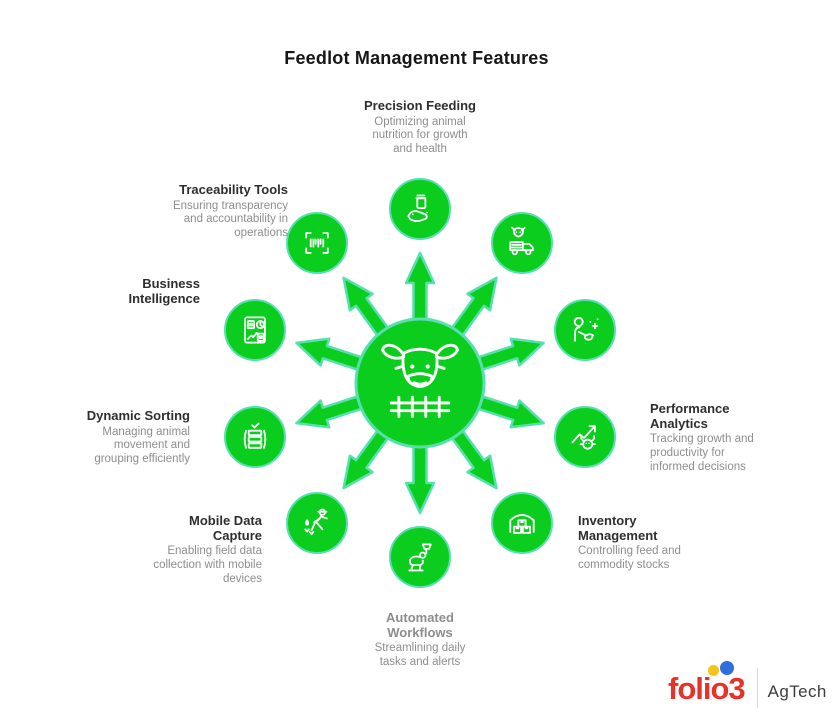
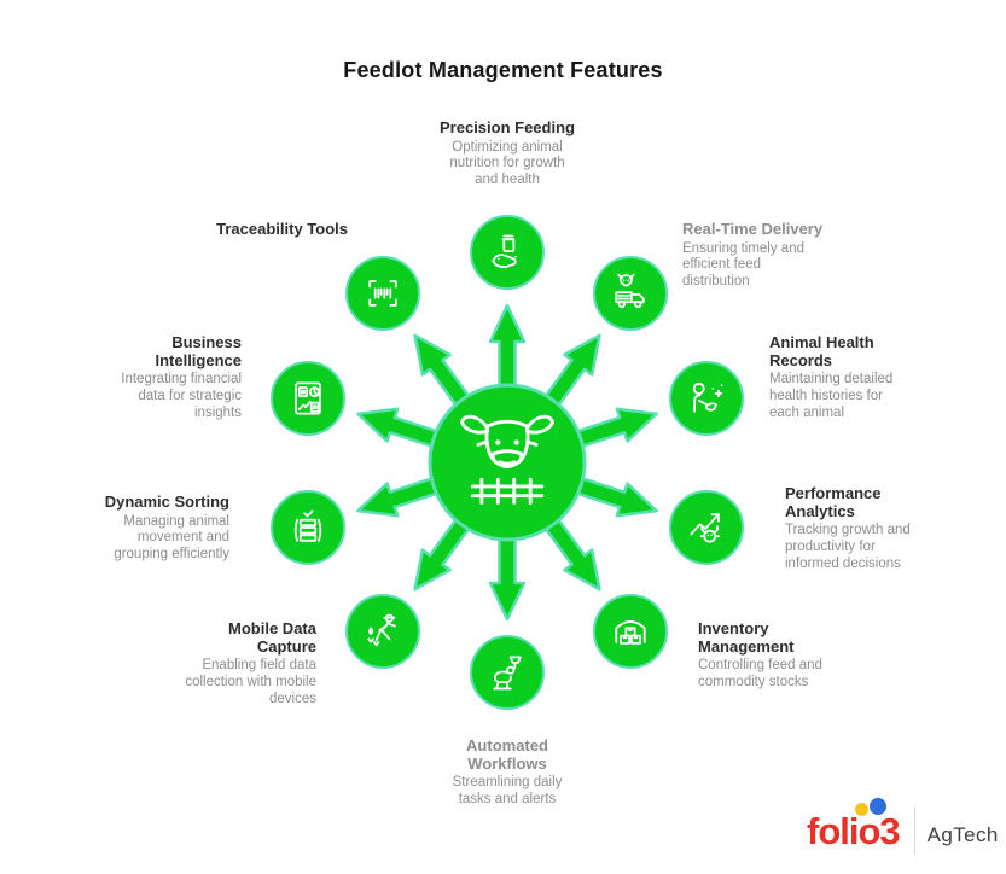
  Feedlot Management Features
  Precision Feeding
  Optimizing animal
  nutrition for growth
  and health
+ Real-Time Delivery
+ Ensuring timely and
+ efficient feed
+ distribution
+ Animal Health
+ Records
+ Maintaining detailed
+ health histories for
+ each animal
  Performance
  Analytics
  Tracking growth and
  productivity for
  informed decisions
  Inventory
  Management
  Controlling feed and
  commodity stocks
  Automated
  Workflows
  Streamlining daily
  tasks and alerts
  Mobile Data
  Capture
  Enabling field data
  collection with mobile
  devices
  Dynamic Sorting
  Managing animal
  movement and
  grouping efficiently
  Business
  Intelligence
+ Integrating financial
+ data for strategic
+ insights
  Traceability Tools
- Ensuring transparency
- and accountability in
- operations
  folio3
  AgTech
